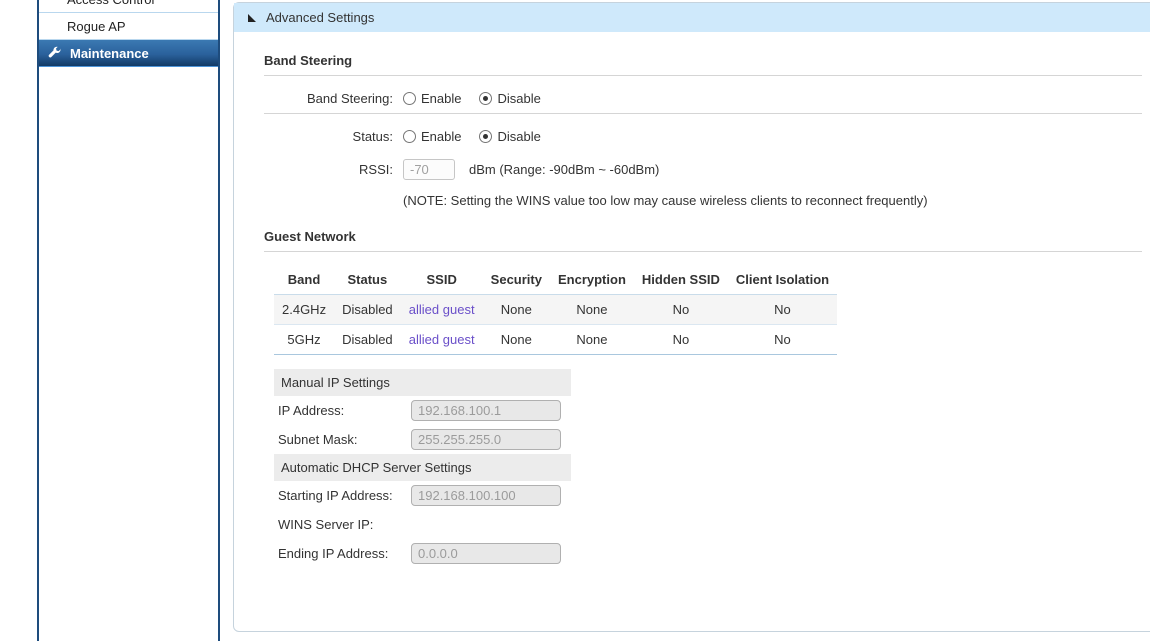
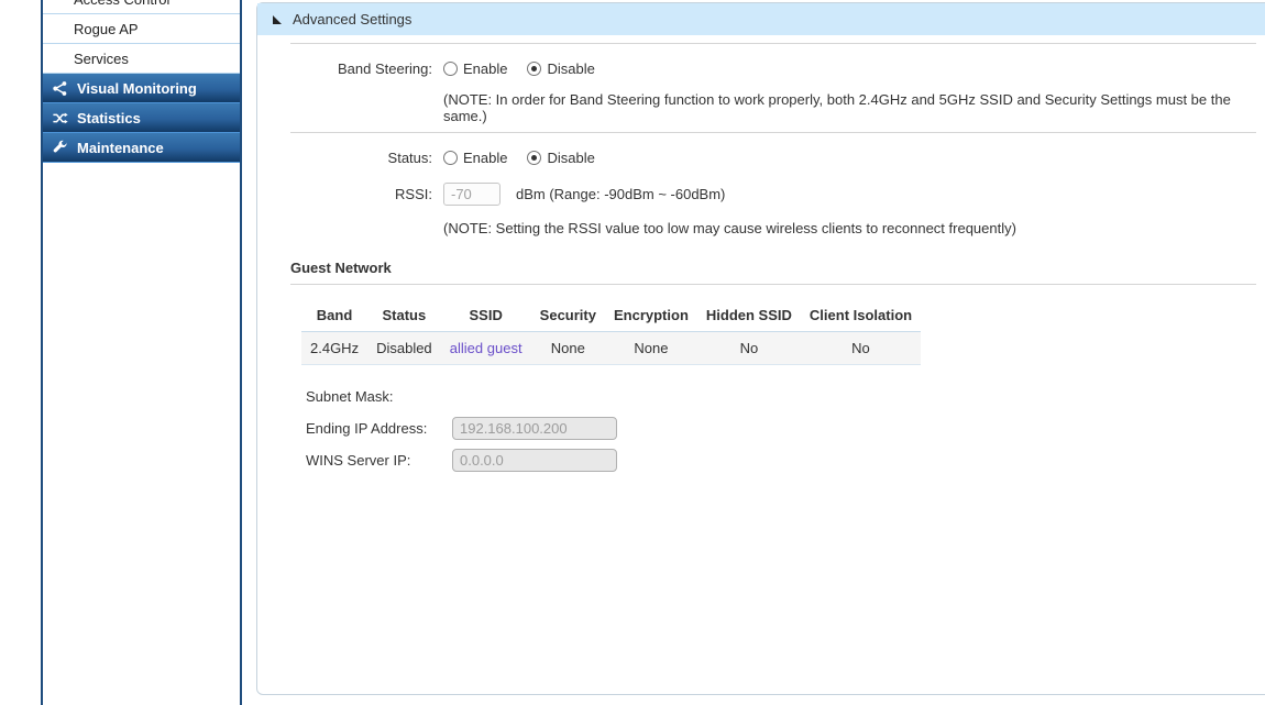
  Rogue AP
+ Services
+ Visual Monitoring
+ Statistics
  Maintenance
  Advanced Settings
- Band Steering
  Band Steering:
  Enable
  Disable
+ (NOTE: In order for Band Steering function to work properly, both 2.4GHz and 5GHz SSID and Security Settings must be the same.)
  Status:
  Enable
  Disable
  RSSI:
  -70
  dBm (Range: -90dBm ~ -60dBm)
- (NOTE: Setting the WINS value too low may cause wireless clients to reconnect frequently)
+ (NOTE: Setting the RSSI value too low may cause wireless clients to reconnect frequently)
  Guest Network
  Band	Status	SSID	Security	Encryption	Hidden SSID	Client Isolation
  2.4GHz	Disabled	allied guest	None	None	No	No
- 5GHz	Disabled	allied guest	None	None	No	No
- Manual IP Settings
- IP Address:
- 192.168.100.1
  Subnet Mask:
- 255.255.255.0
- Automatic DHCP Server Settings
- Starting IP Address:
- 192.168.100.100
- WINS Server IP:
+ Ending IP Address:
+ 192.168.100.200
- Ending IP Address:
+ WINS Server IP:
  0.0.0.0
